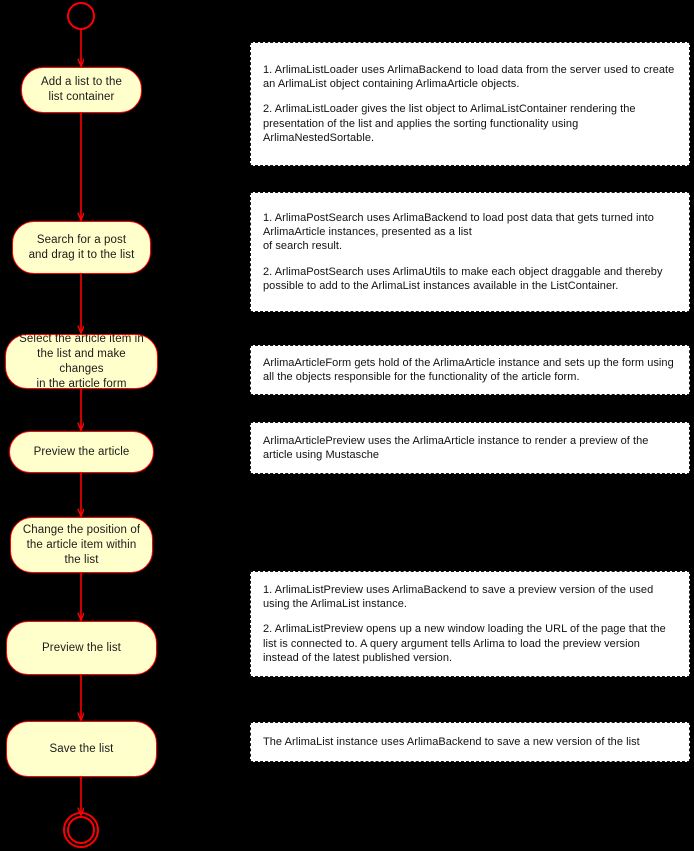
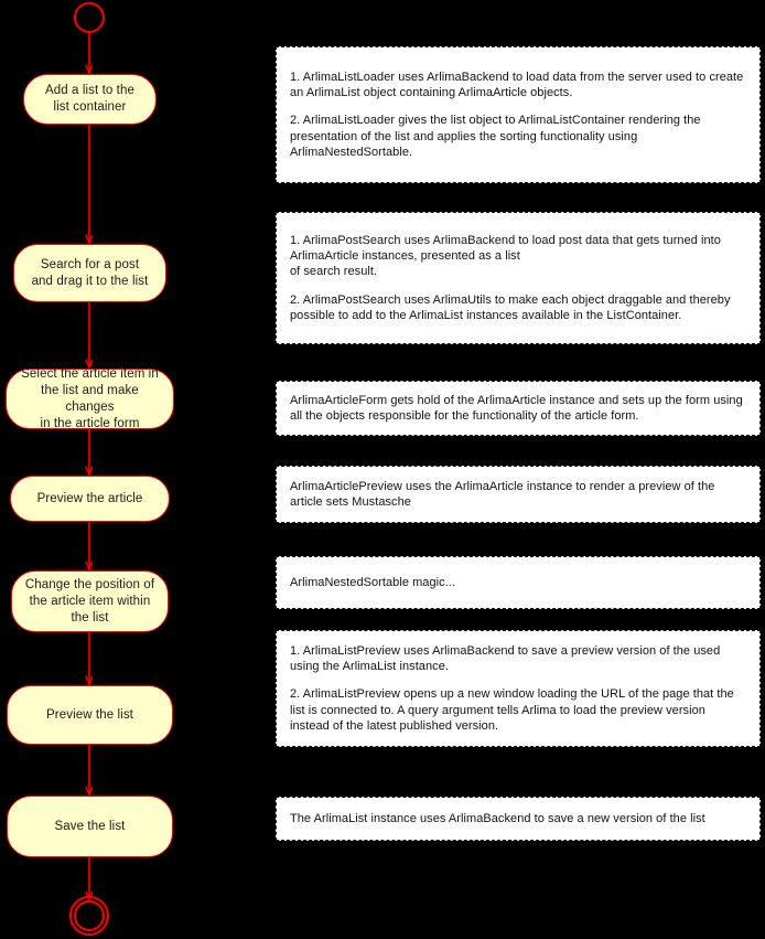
  Add a list to the
  list container
  Search for a post
  and drag it to the list
  Select the article item in
  the list and make changes
  in the article form
  Preview the article
  Change the position of
  the article item within
  the list
  Preview the list
  Save the list
  1. ArlimaListLoader uses ArlimaBackend to load data from the server used to create an ArlimaList object containing ArlimaArticle objects.
  2. ArlimaListLoader gives the list object to ArlimaListContainer rendering the presentation of the list and applies the sorting functionality using ArlimaNestedSortable.
  1. ArlimaPostSearch uses ArlimaBackend to load post data that gets turned into ArlimaArticle instances, presented as a list
  of search result.
  2. ArlimaPostSearch uses ArlimaUtils to make each object draggable and thereby possible to add to the ArlimaList instances available in the ListContainer.
  ArlimaArticleForm gets hold of the ArlimaArticle instance and sets up the form using all the objects responsible for the functionality of the article form.
- ArlimaArticlePreview uses the ArlimaArticle instance to render a preview of the article using Mustasche
+ ArlimaArticlePreview uses the ArlimaArticle instance to render a preview of the article sets Mustasche
+ ArlimaNestedSortable magic...
  1. ArlimaListPreview uses ArlimaBackend to save a preview version of the used using the ArlimaList instance.
  2. ArlimaListPreview opens up a new window loading the URL of the page that the list is connected to. A query argument tells Arlima to load the preview version instead of the latest published version.
  The ArlimaList instance uses ArlimaBackend to save a new version of the list
